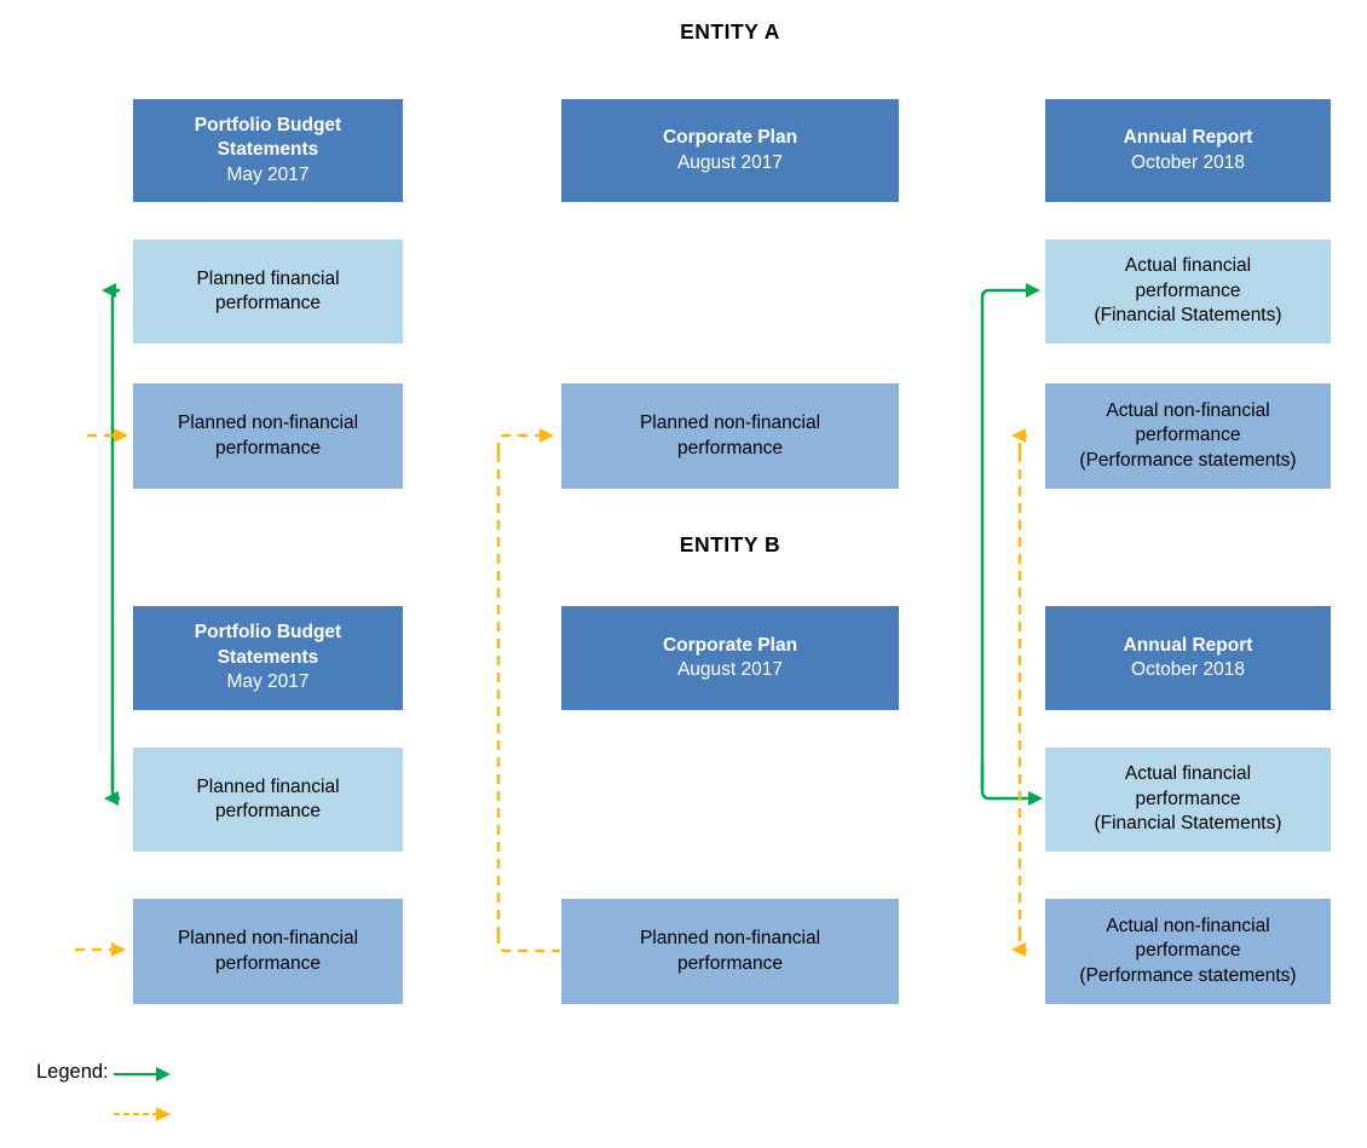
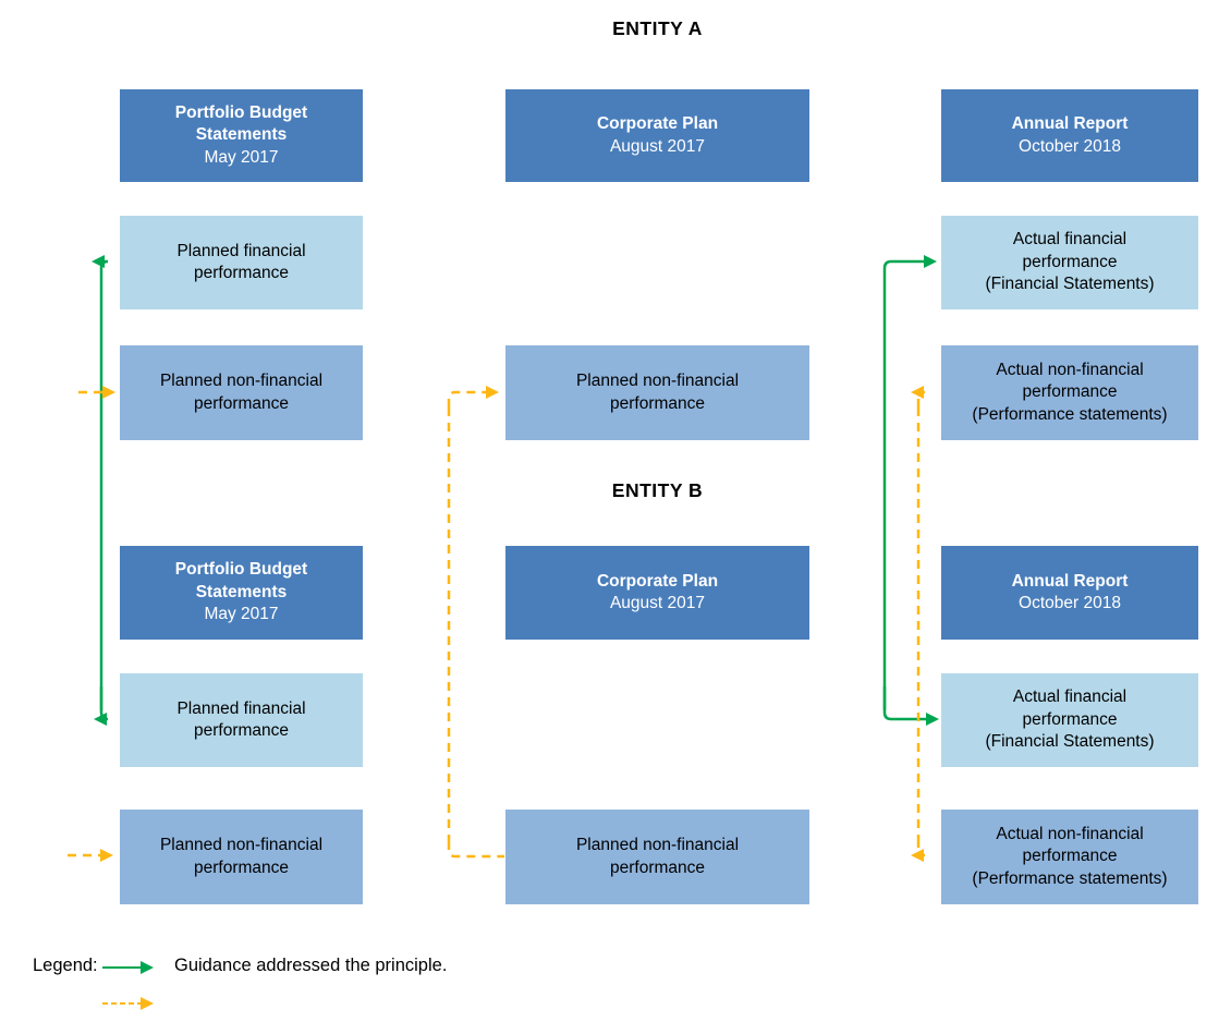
  ENTITY A
  ENTITY B
  Portfolio Budget
  Statements
  May 2017
  Planned financial
  performance
  Planned non-financial
  performance
  Corporate Plan
  August 2017
  Planned non-financial
  performance
  Annual Report
  October 2018
  Actual financial
  performance
  (Financial Statements)
  Actual non-financial
  performance
  (Performance statements)
  Portfolio Budget
  Statements
  May 2017
  Planned financial
  performance
  Planned non-financial
  performance
  Corporate Plan
  August 2017
  Planned non-financial
  performance
  Annual Report
  October 2018
  Actual financial
  performance
  (Financial Statements)
  Actual non-financial
  performance
  (Performance statements)
  Legend:
+ Guidance addressed the principle.
